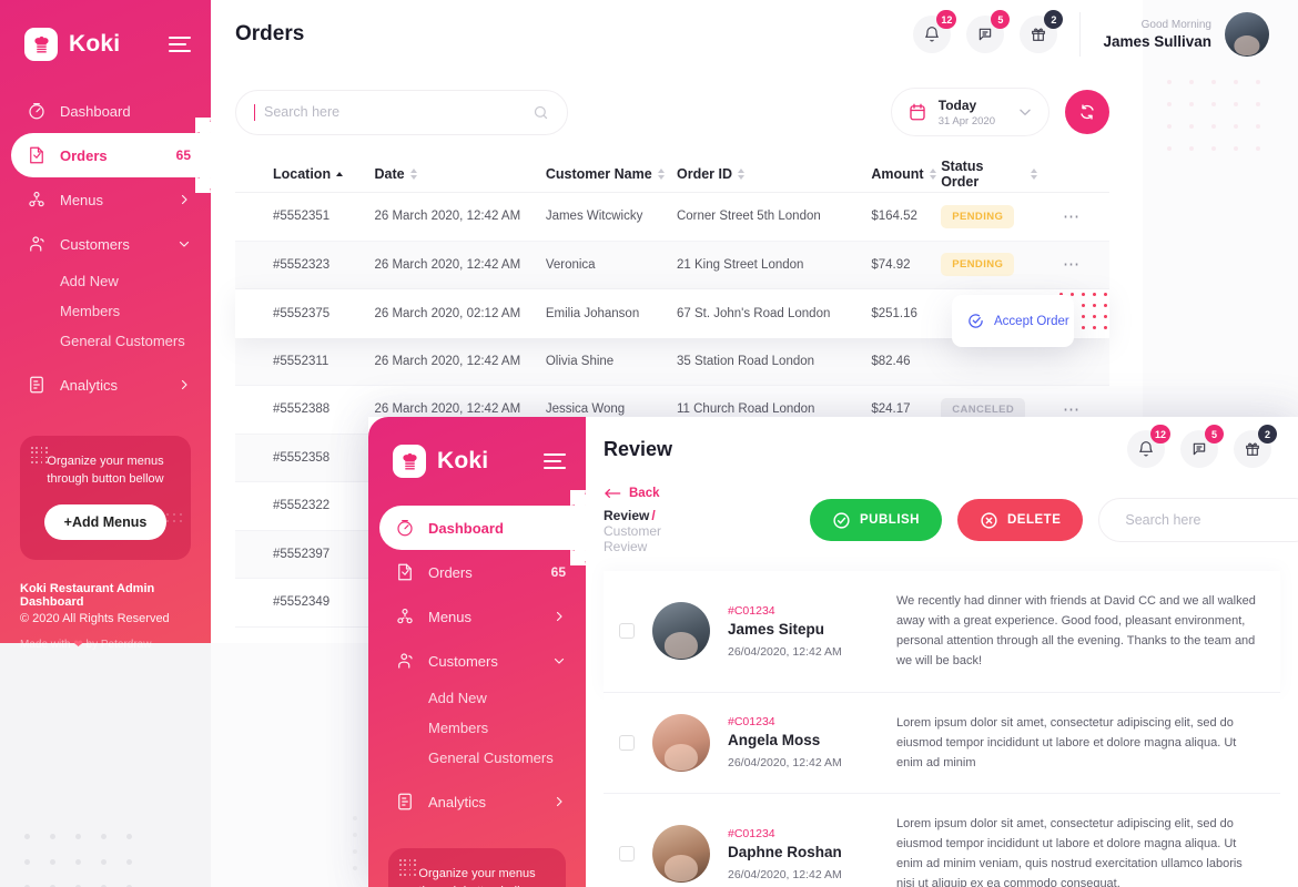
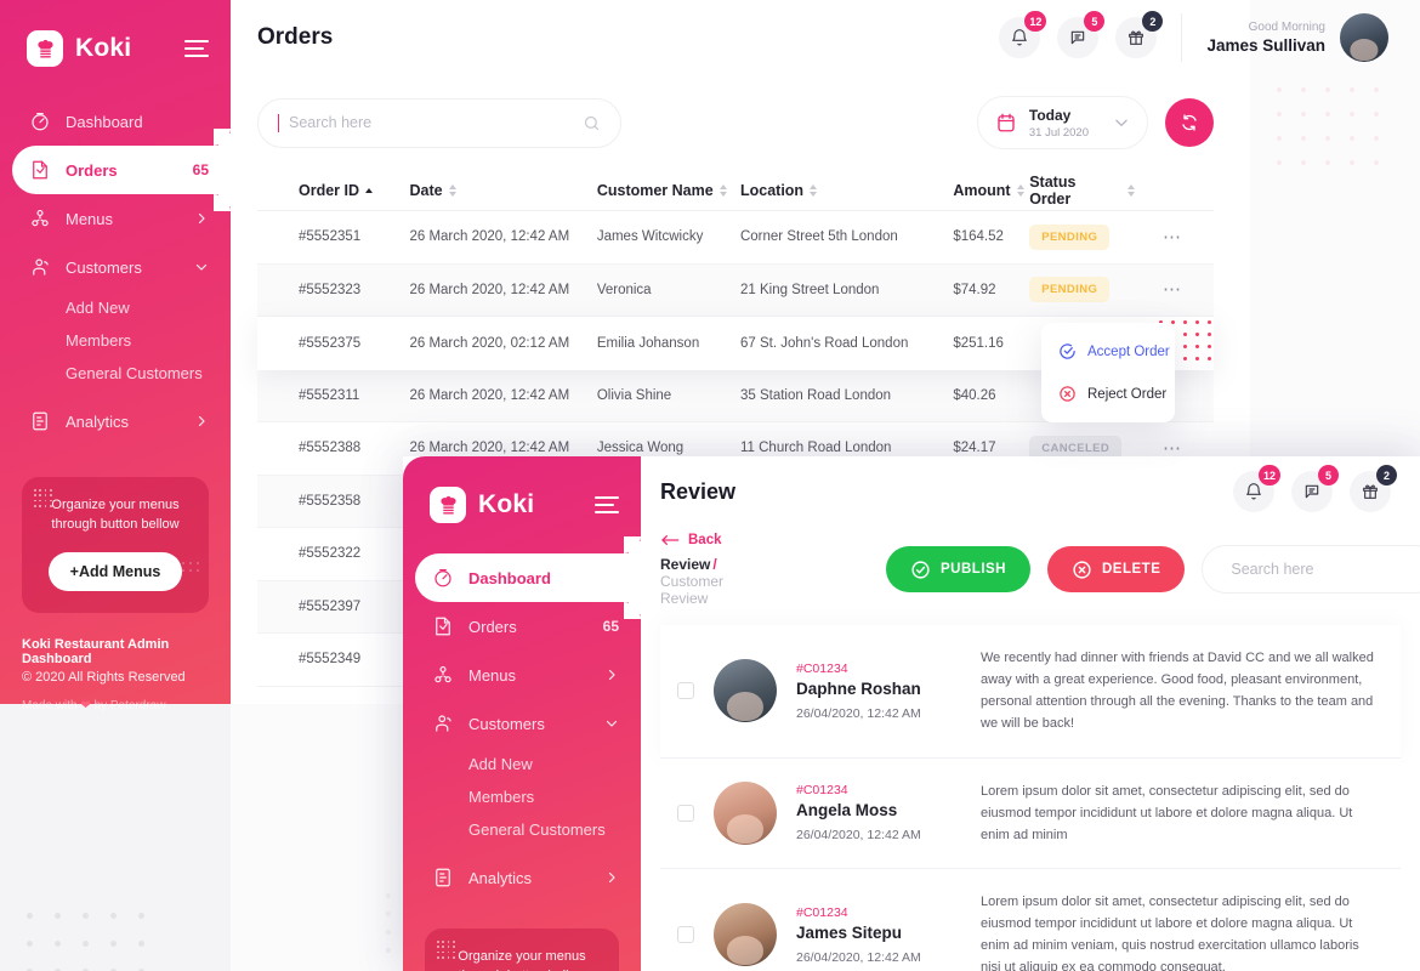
  Koki
  Dashboard
  Orders
  65
  Menus
  Customers
  Add New
  Members
  General Customers
  Analytics
  Organize your menus
  through button bellow
  +Add Menus
  Koki Restaurant Admin Dashboard
  © 2020 All Rights Reserved
  Made with ❤ by Peterdraw
  Orders
  12
  5
  2
  Good Morning
  James Sullivan
  Search here
  Today
- 31 Apr 2020
+ 31 Jul 2020
- Location
+ Order ID
  Date
  Customer Name
- Order ID
+ Location
  Amount
  Status Order
  #5552351
  26 March 2020, 12:42 AM
  James Witcwicky
  Corner Street 5th London
  $164.52
  PENDING
  ⋯
  #5552323
  26 March 2020, 12:42 AM
  Veronica
  21 King Street London
  $74.92
  PENDING
  ⋯
  #5552375
  26 March 2020, 02:12 AM
  Emilia Johanson
  67 St. John's Road London
  $251.16
  #5552311
  26 March 2020, 12:42 AM
  Olivia Shine
  35 Station Road London
- $82.46
+ $40.26
  #5552388
  26 March 2020, 12:42 AM
  Jessica Wong
  11 Church Road London
  $24.17
  CANCELED
  ⋯
  #5552358
  #5552322
  #5552397
  #5552349
  Accept Order
+ Reject Order
  Koki
  Dashboard
  Orders
  65
  Menus
  Customers
  Add New
  Members
  General Customers
  Analytics
  Organize your menus
  Review
  12
  5
  2
  Back
  Review / Customer Review
  PUBLISH
  DELETE
  Search here
  #C01234
- James Sitepu
+ Daphne Roshan
  26/04/2020, 12:42 AM
  We recently had dinner with friends at David CC and we all walked away with a great experience. Good food, pleasant environment, personal attention through all the evening. Thanks to the team and we will be back!
  #C01234
  Angela Moss
  26/04/2020, 12:42 AM
  Lorem ipsum dolor sit amet, consectetur adipiscing elit, sed do eiusmod tempor incididunt ut labore et dolore magna aliqua. Ut enim ad minim
  #C01234
- Daphne Roshan
+ James Sitepu
  26/04/2020, 12:42 AM
  Lorem ipsum dolor sit amet, consectetur adipiscing elit, sed do eiusmod tempor incididunt ut labore et dolore magna aliqua. Ut enim ad minim veniam, quis nostrud exercitation ullamco laboris nisi ut aliquip ex ea commodo consequat.
